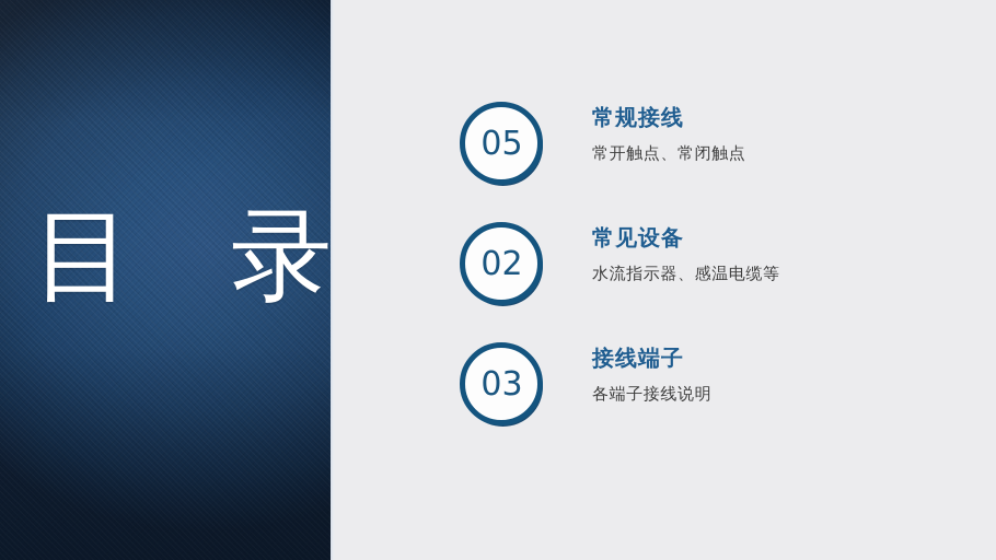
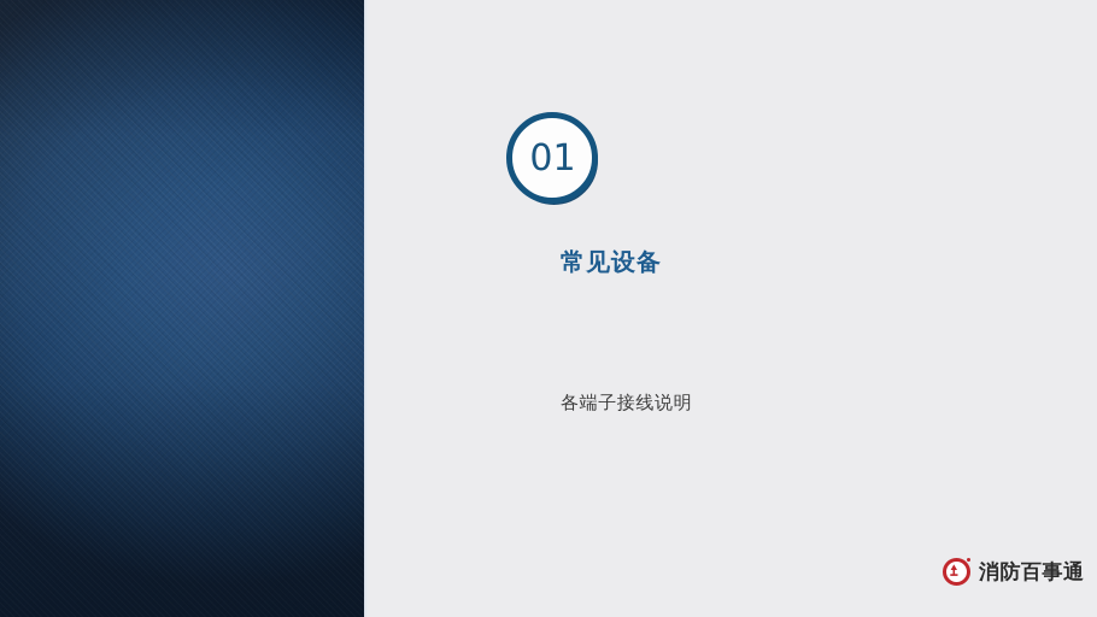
- 目 录
- 05
+ 01
- 常规接线
- 常开触点、常闭触点
- 02
  常见设备
- 水流指示器、感温电缆等
- 03
- 接线端子
  各端子接线说明
+ 消防百事通
